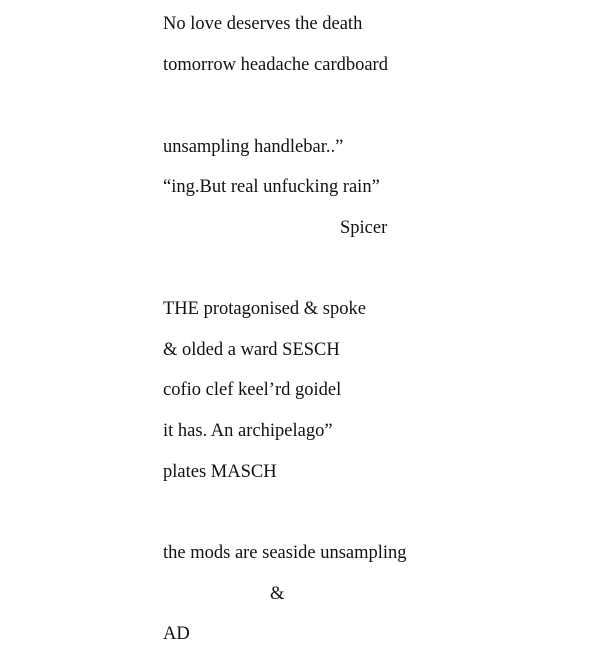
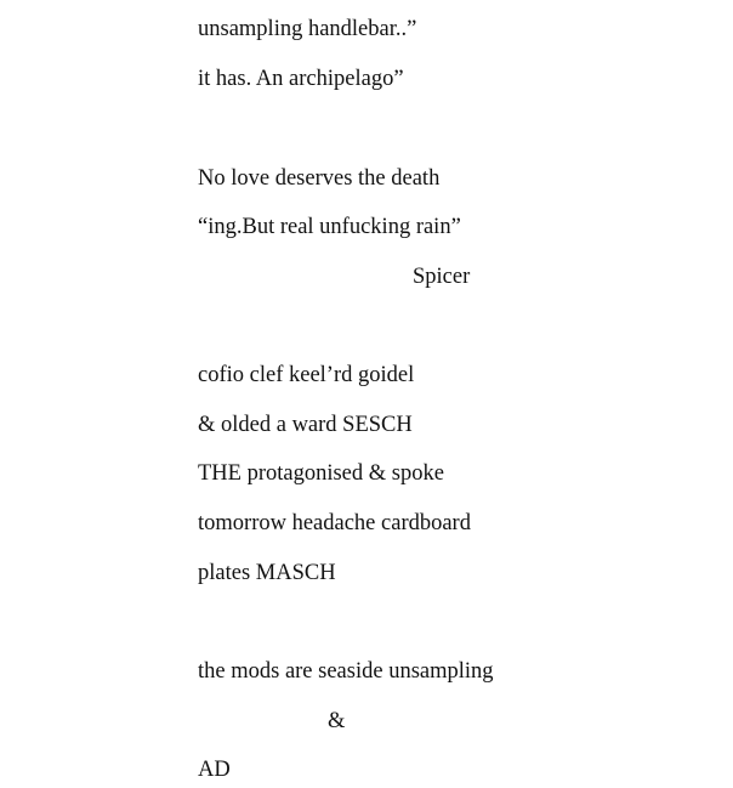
- No love deserves the death
+ unsampling handlebar..”
- tomorrow headache cardboard
+ it has. An archipelago”
- unsampling handlebar..”
+ No love deserves the death
  “ing.But real unfucking rain”
  Spicer
- THE protagonised & spoke
+ cofio clef keel’rd goidel
  & olded a ward SESCH
- cofio clef keel’rd goidel
+ THE protagonised & spoke
- it has. An archipelago”
+ tomorrow headache cardboard
  plates MASCH
  the mods are seaside unsampling
  &
  AD
